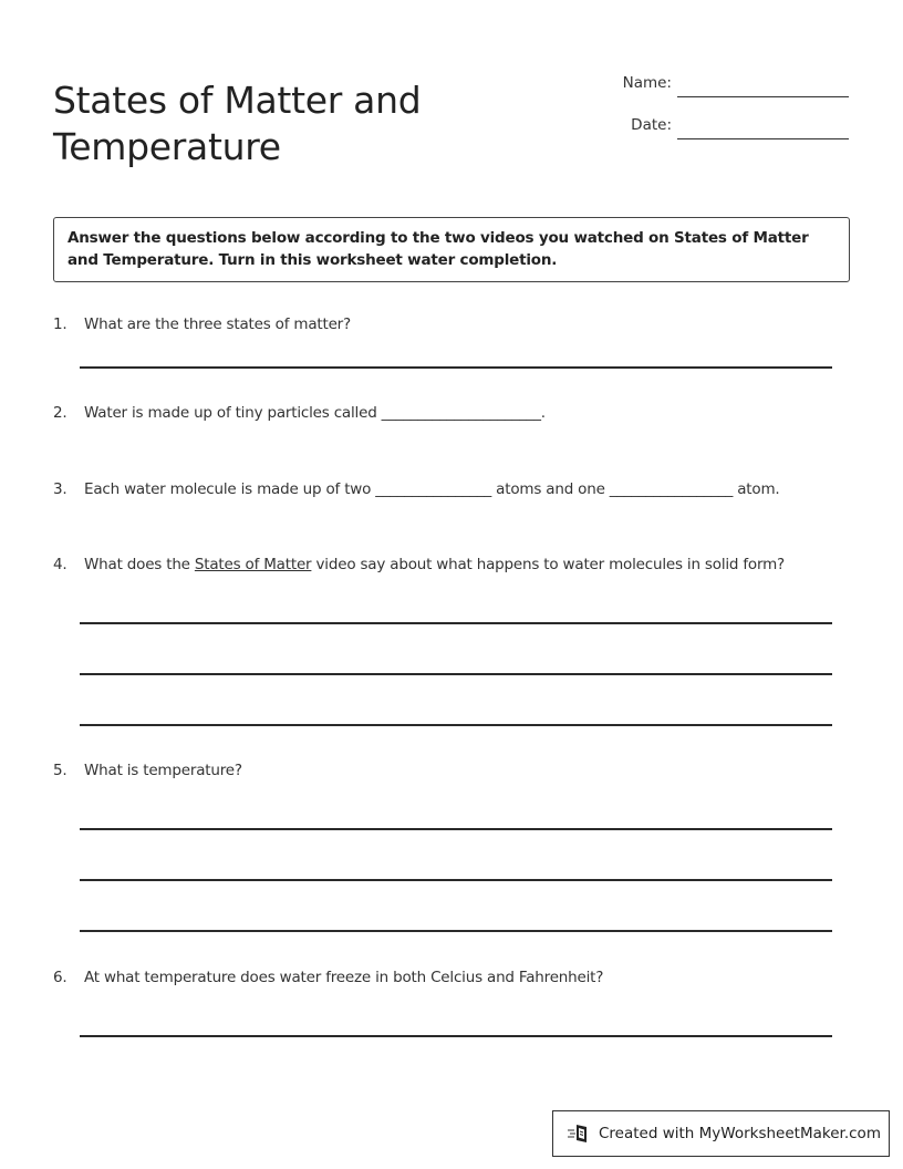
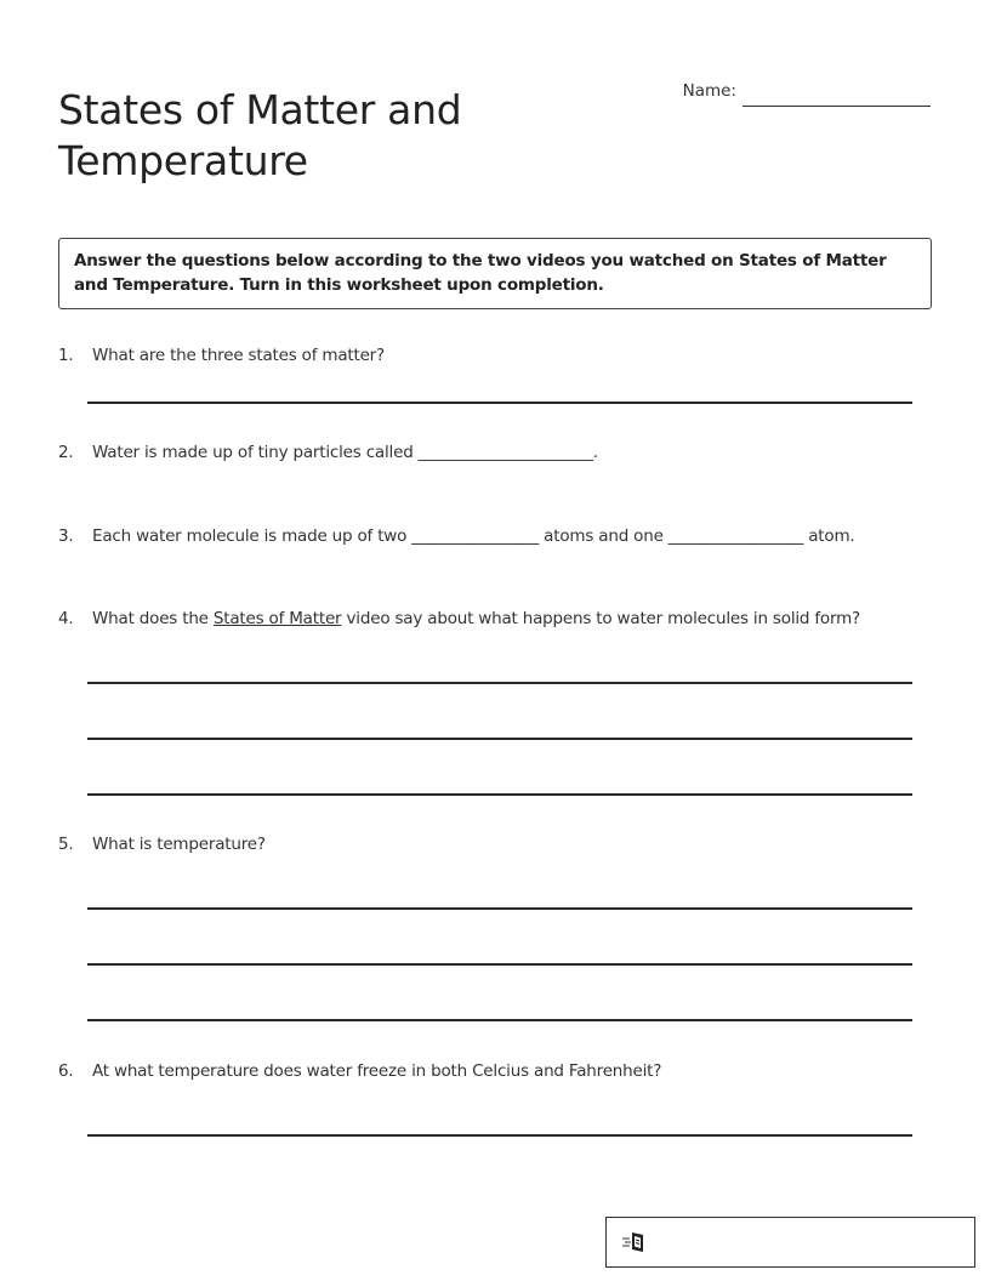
  States of Matter and Temperature
  Name:
- Date:
- Answer the questions below according to the two videos you watched on States of Matter and Temperature. Turn in this worksheet water completion.
+ Answer the questions below according to the two videos you watched on States of Matter and Temperature. Turn in this worksheet upon completion.
  1. What are the three states of matter?
  2. Water is made up of tiny particles called ______________________.
  3. Each water molecule is made up of two ________________ atoms and one _________________ atom.
  4. What does the States of Matter video say about what happens to water molecules in solid form?
  5. What is temperature?
  6. At what temperature does water freeze in both Celcius and Fahrenheit?
- Created with MyWorksheetMaker.com
